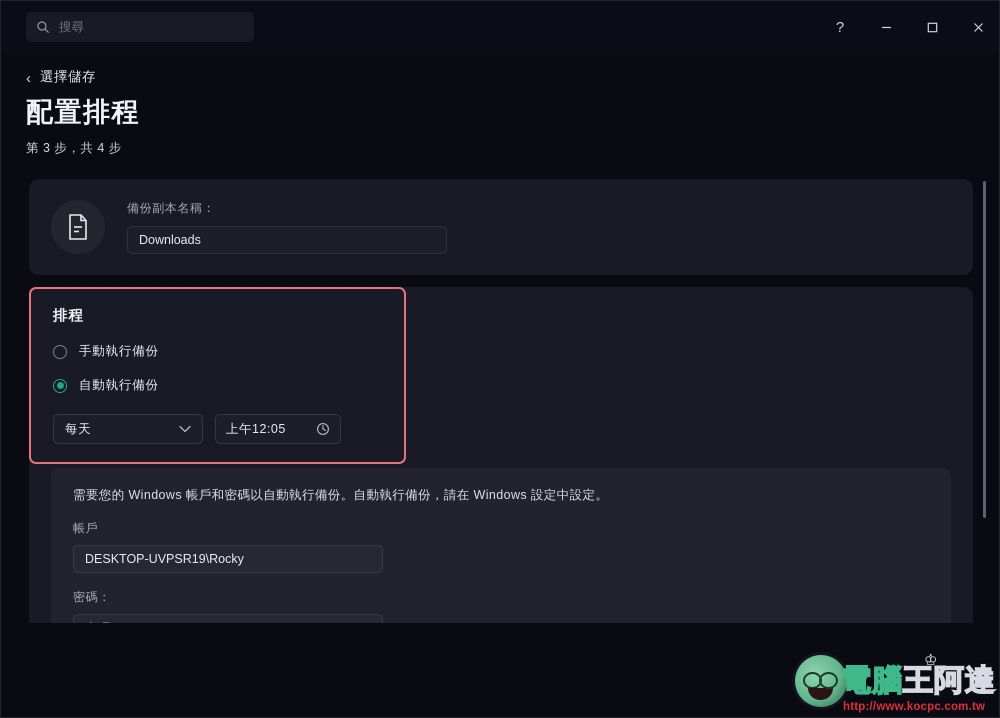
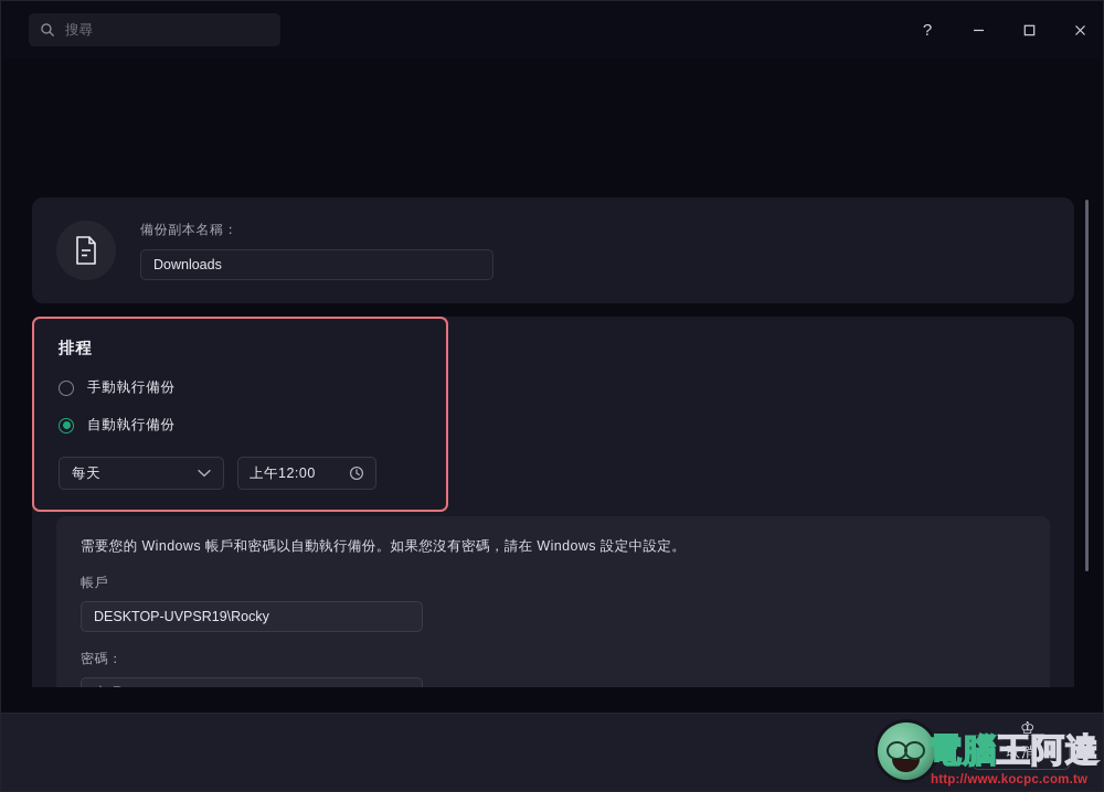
  搜尋
  ?
- ‹
- 選擇儲存
- 配置排程
- 第 3 步，共 4 步
  備份副本名稱：
  Downloads
  排程
  手動執行備份
  自動執行備份
  每天
- 上午12:05
+ 上午12:00
- 需要您的 Windows 帳戶和密碼以自動執行備份。自動執行備份，請在 Windows 設定中設定。
+ 需要您的 Windows 帳戶和密碼以自動執行備份。如果您沒有密碼，請在 Windows 設定中設定。
  帳戶
  DESKTOP-UVPSR19\Rocky
  密碼：
+ 取消
  電腦王阿達
  ♔
  http://www.kocpc.com.tw
